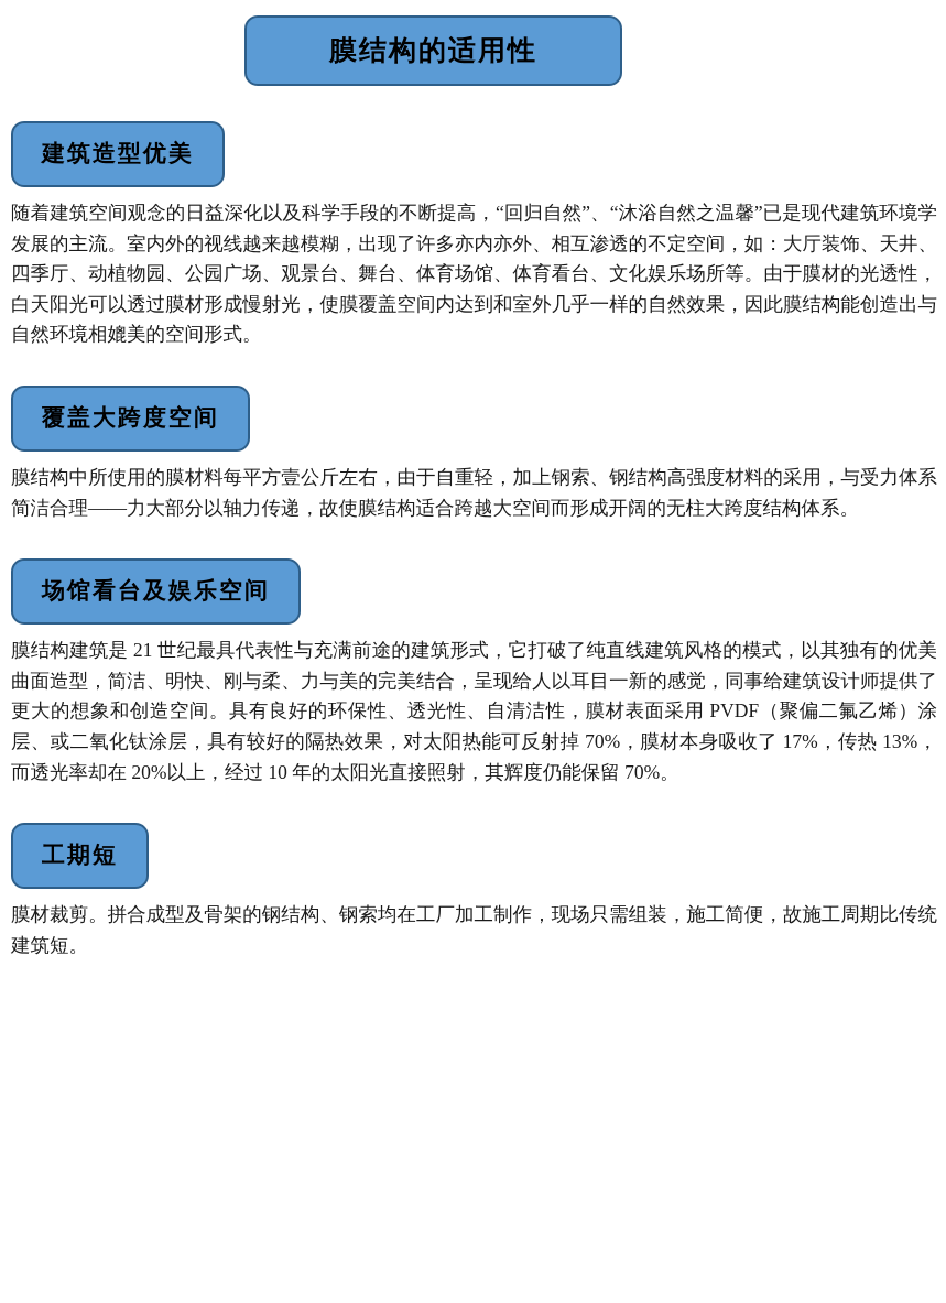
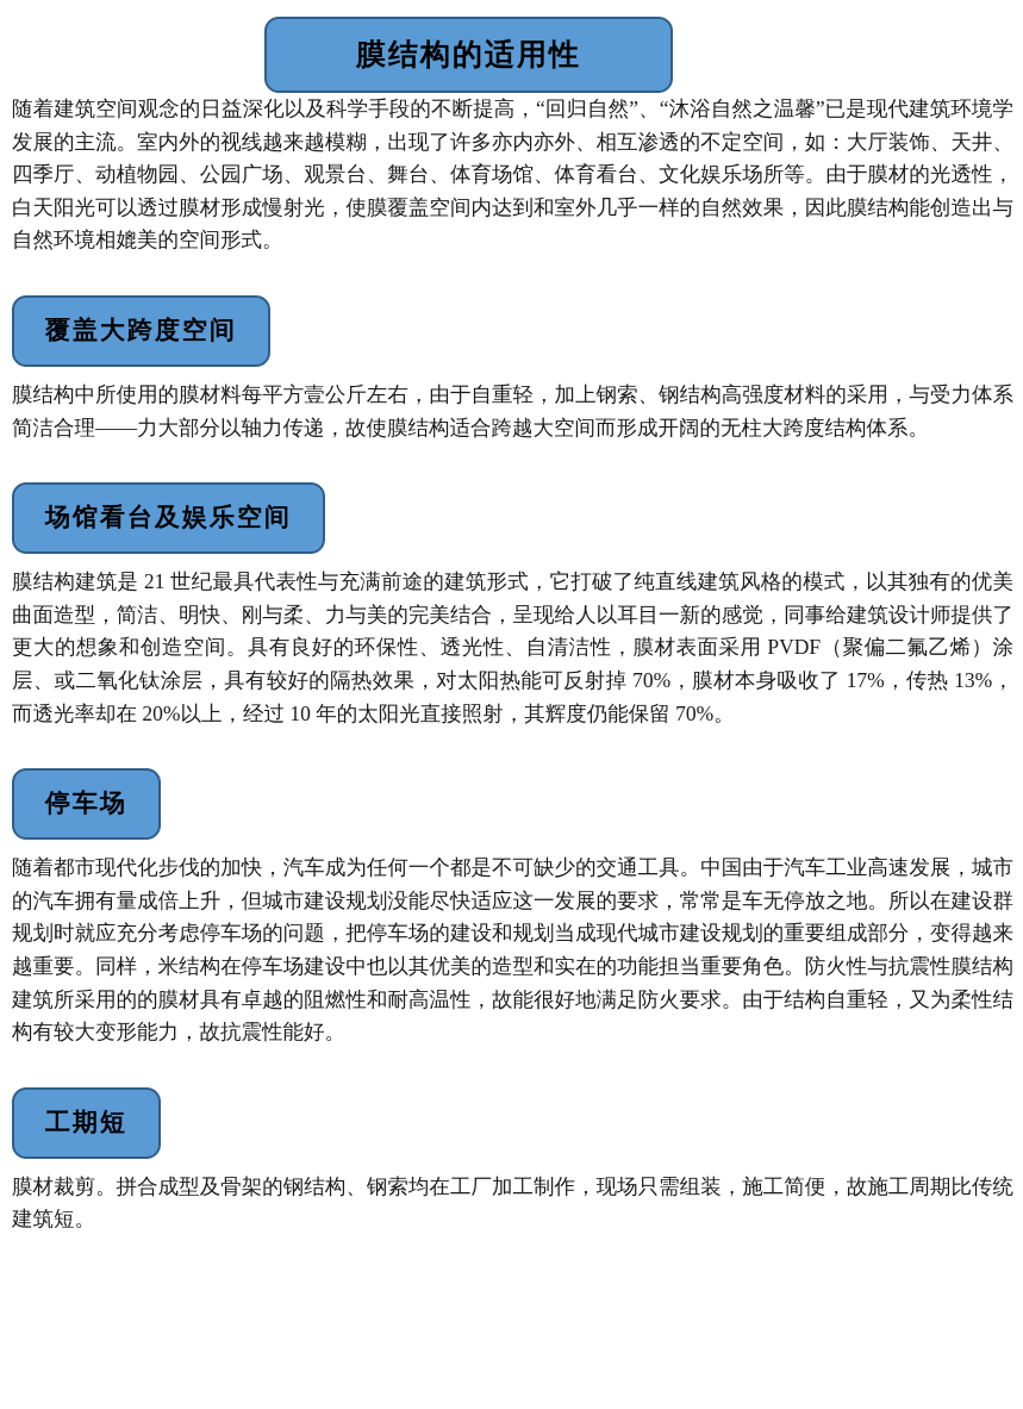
  膜结构的适用性
- 建筑造型优美
  随着建筑空间观念的日益深化以及科学手段的不断提高，“回归自然”、“沐浴自然之温馨”已是现代建筑环境学发展的主流。室内外的视线越来越模糊，出现了许多亦内亦外、相互渗透的不定空间，如：大厅装饰、天井、四季厅、动植物园、公园广场、观景台、舞台、体育场馆、体育看台、文化娱乐场所等。由于膜材的光透性，白天阳光可以透过膜材形成慢射光，使膜覆盖空间内达到和室外几乎一样的自然效果，因此膜结构能创造出与自然环境相媲美的空间形式。
  覆盖大跨度空间
  膜结构中所使用的膜材料每平方壹公斤左右，由于自重轻，加上钢索、钢结构高强度材料的采用，与受力体系简洁合理——力大部分以轴力传递，故使膜结构适合跨越大空间而形成开阔的无柱大跨度结构体系。
  场馆看台及娱乐空间
  膜结构建筑是 21 世纪最具代表性与充满前途的建筑形式，它打破了纯直线建筑风格的模式，以其独有的优美曲面造型，简洁、明快、刚与柔、力与美的完美结合，呈现给人以耳目一新的感觉，同事给建筑设计师提供了更大的想象和创造空间。具有良好的环保性、透光性、自清洁性，膜材表面采用 PVDF（聚偏二氟乙烯）涂层、或二氧化钛涂层，具有较好的隔热效果，对太阳热能可反射掉 70%，膜材本身吸收了 17%，传热 13%，而透光率却在 20%以上，经过 10 年的太阳光直接照射，其辉度仍能保留 70%。
+ 停车场
+ 随着都市现代化步伐的加快，汽车成为任何一个都是不可缺少的交通工具。中国由于汽车工业高速发展，城市的汽车拥有量成倍上升，但城市建设规划没能尽快适应这一发展的要求，常常是车无停放之地。所以在建设群规划时就应充分考虑停车场的问题，把停车场的建设和规划当成现代城市建设规划的重要组成部分，变得越来越重要。同样，米结构在停车场建设中也以其优美的造型和实在的功能担当重要角色。防火性与抗震性膜结构建筑所采用的的膜材具有卓越的阻燃性和耐高温性，故能很好地满足防火要求。由于结构自重轻，又为柔性结构有较大变形能力，故抗震性能好。
  工期短
  膜材裁剪。拼合成型及骨架的钢结构、钢索均在工厂加工制作，现场只需组装，施工简便，故施工周期比传统建筑短。
